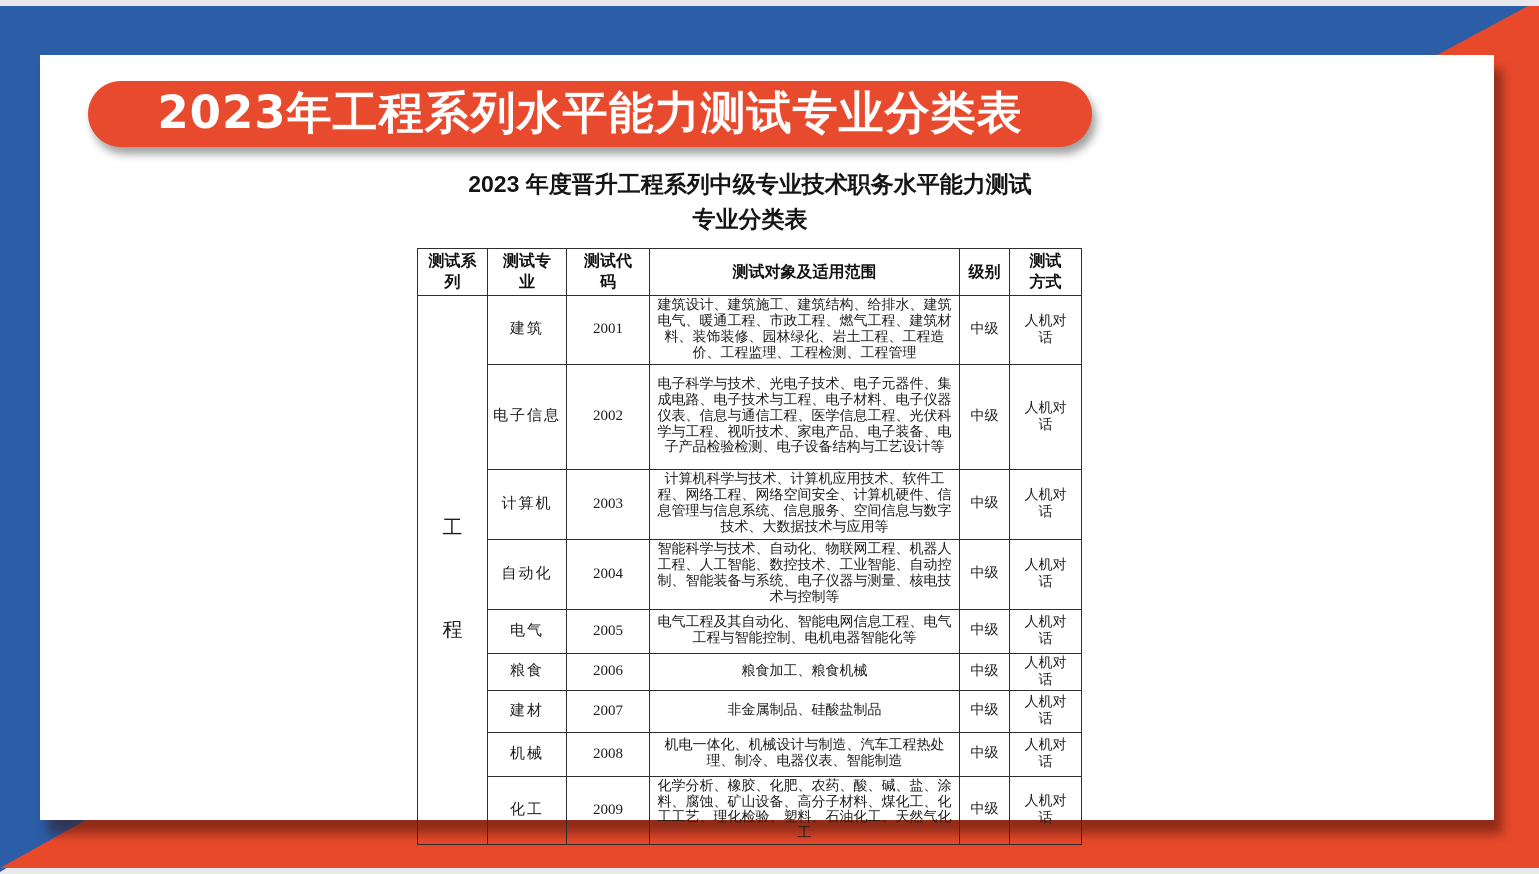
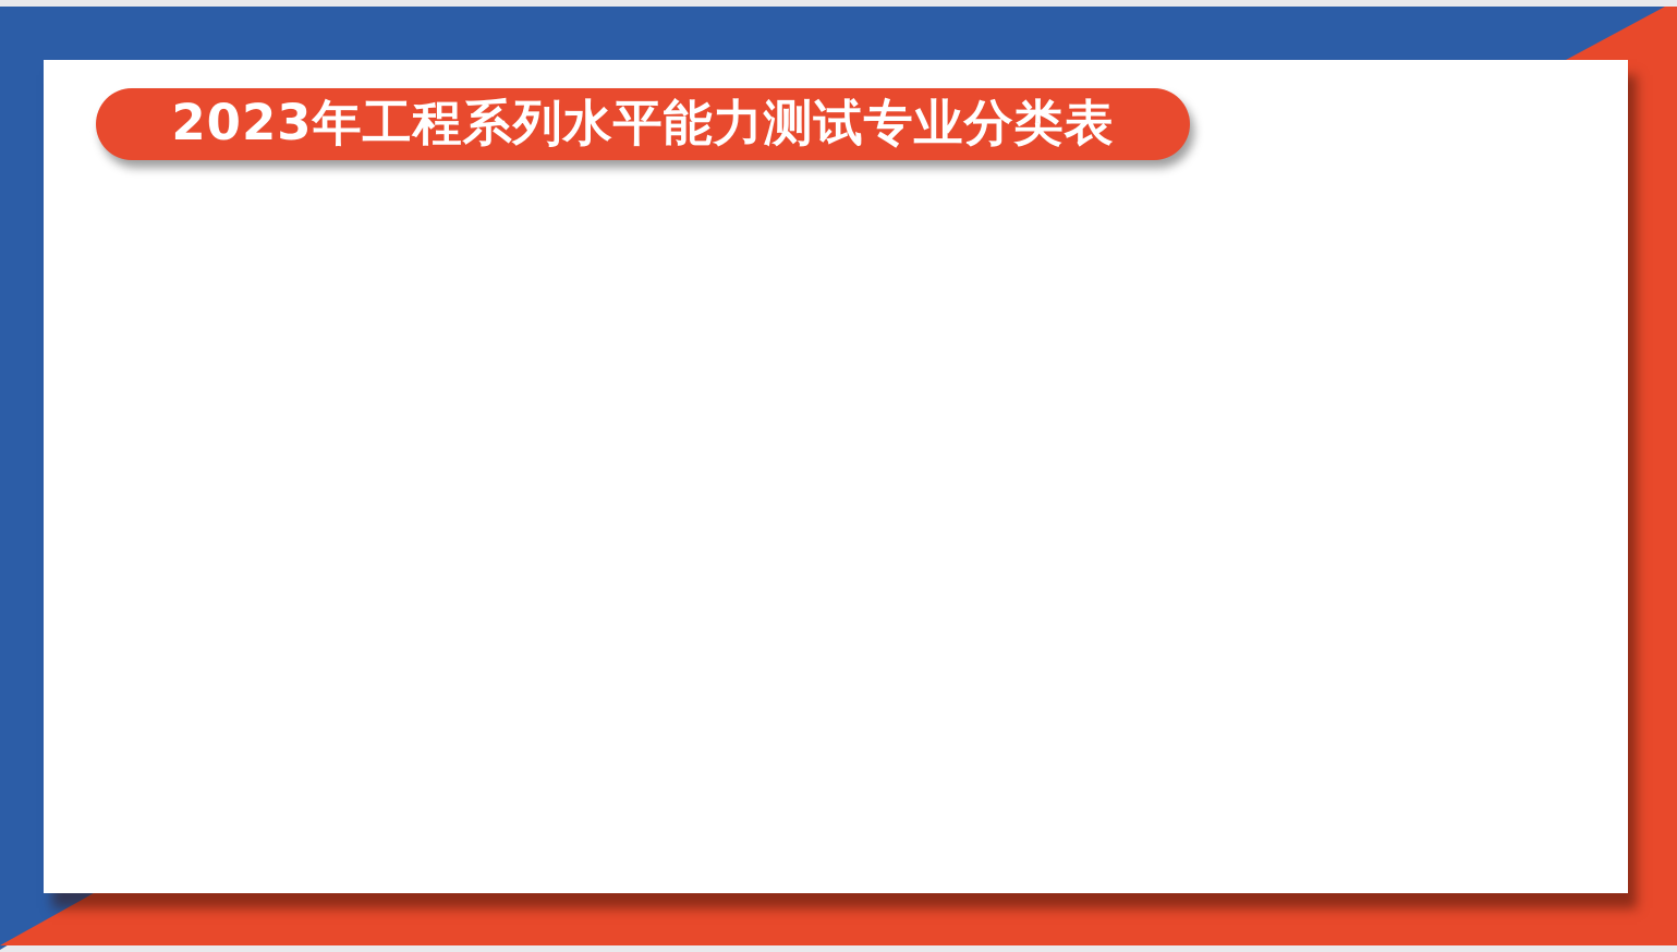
  2023年工程系列水平能力测试专业分类表
- 2023 年度晋升工程系列中级专业技术职务水平能力测试
- 专业分类表
- 测试系列	测试专业	测试代码	测试对象及适用范围	级别	测试方式
- 工 程	建筑	2001	建筑设计、建筑施工、建筑结构、给排水、建筑电气、暖通工程、市政工程、燃气工程、建筑材料、装饰装修、园林绿化、岩土工程、工程造价、工程监理、工程检测、工程管理	中级	人机对话
- 电子信息	2002	电子科学与技术、光电子技术、电子元器件、集成电路、电子技术与工程、电子材料、电子仪器仪表、信息与通信工程、医学信息工程、光伏科学与工程、视听技术、家电产品、电子装备、电子产品检验检测、电子设备结构与工艺设计等	中级	人机对话
- 计算机	2003	计算机科学与技术、计算机应用技术、软件工程、网络工程、网络空间安全、计算机硬件、信息管理与信息系统、信息服务、空间信息与数字技术、大数据技术与应用等	中级	人机对话
- 自动化	2004	智能科学与技术、自动化、物联网工程、机器人工程、人工智能、数控技术、工业智能、自动控制、智能装备与系统、电子仪器与测量、核电技术与控制等	中级	人机对话
- 电气	2005	电气工程及其自动化、智能电网信息工程、电气工程与智能控制、电机电器智能化等	中级	人机对话
- 粮食	2006	粮食加工、粮食机械	中级	人机对话
- 建材	2007	非金属制品、硅酸盐制品	中级	人机对话
- 机械	2008	机电一体化、机械设计与制造、汽车工程热处理、制冷、电器仪表、智能制造	中级	人机对话
- 化工	2009	化学分析、橡胶、化肥、农药、酸、碱、盐、涂料、腐蚀、矿山设备、高分子材料、煤化工、化工工艺、理化检验、塑料、石油化工、天然气化工	中级	人机对话
